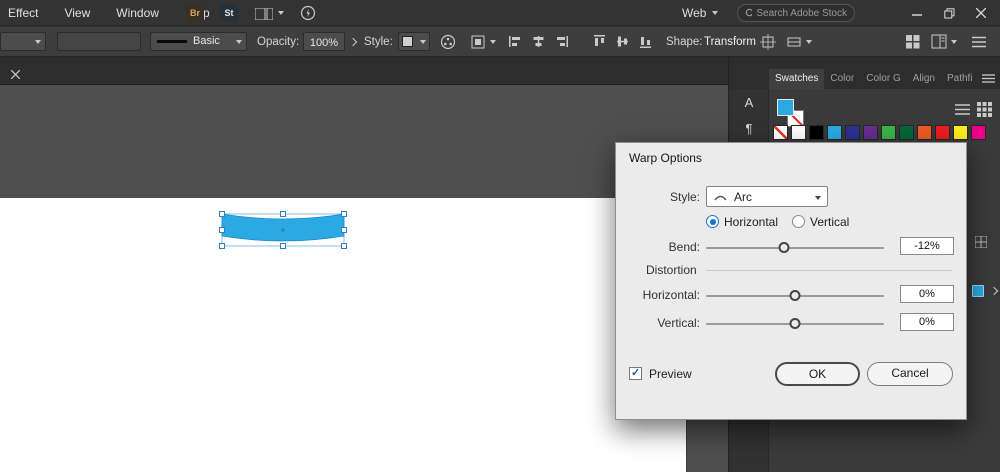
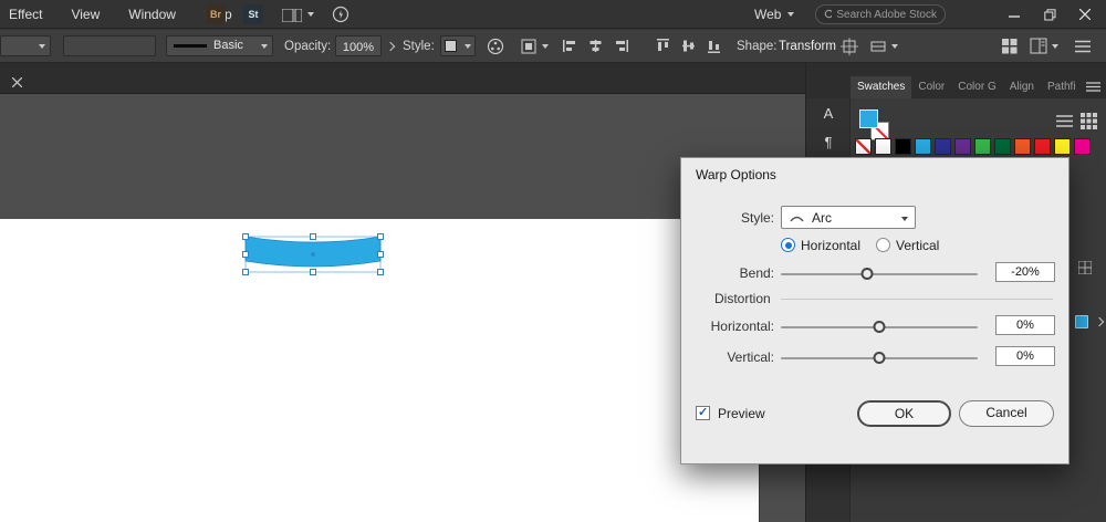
  Effect
  View
  Window
  Br
  St
  Web
  Search Adobe Stock
  Basic
  Opacity:
  100%
  Style:
  Shape:
  Transform
  Swatches
  Color
  Color G
  Align
  Pathfi
  A
  ¶
  Warp Options
  Style:
  Arc
  Horizontal
  Vertical
  Bend:
- -12%
+ -20%
  Distortion
  Horizontal:
  0%
  Vertical:
  0%
  Preview
  OK
  Cancel
